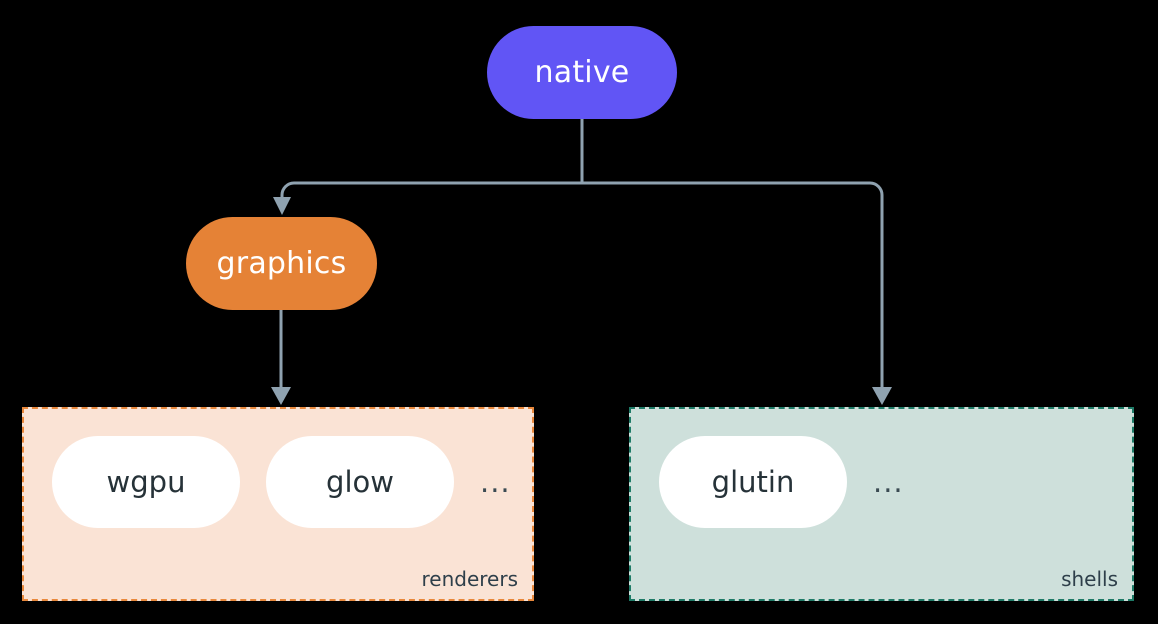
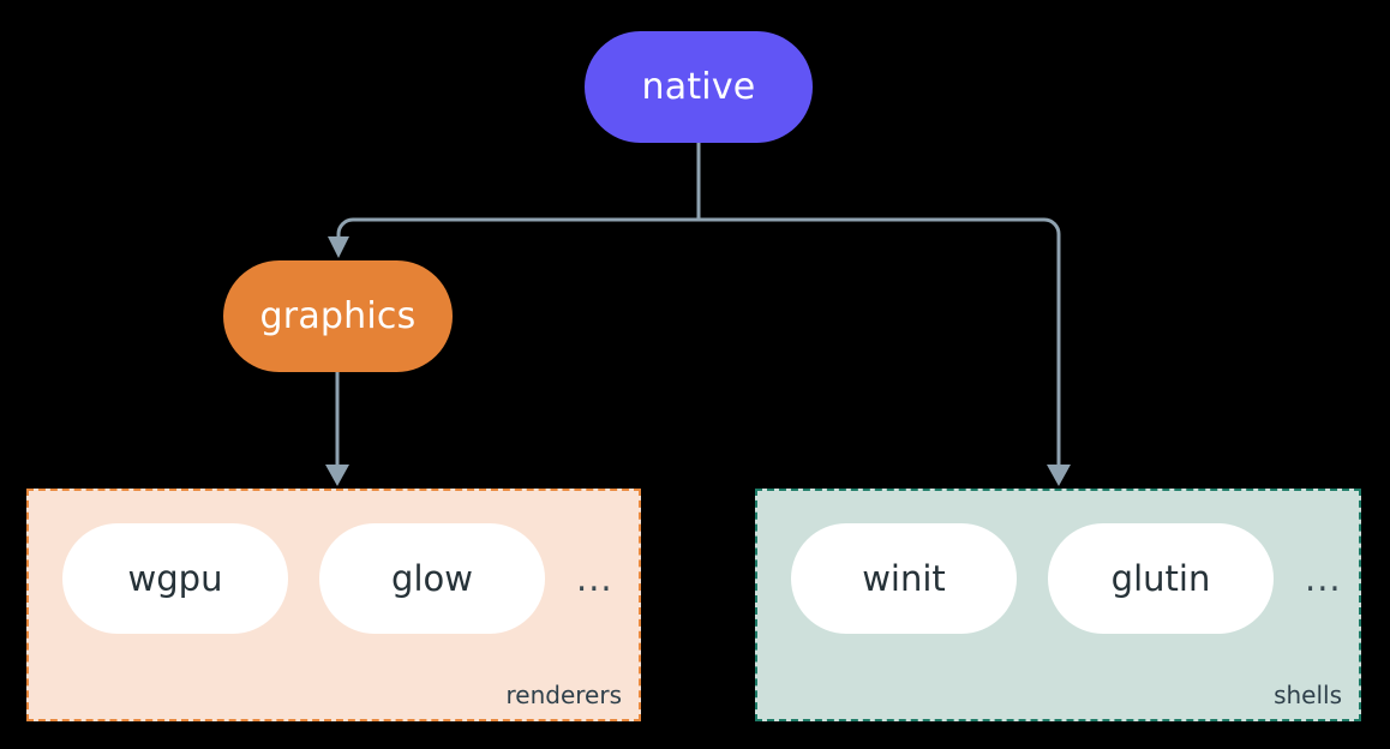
  native
  graphics
  wgpu
  glow
  ...
  renderers
+ winit
  glutin
  ...
  shells
